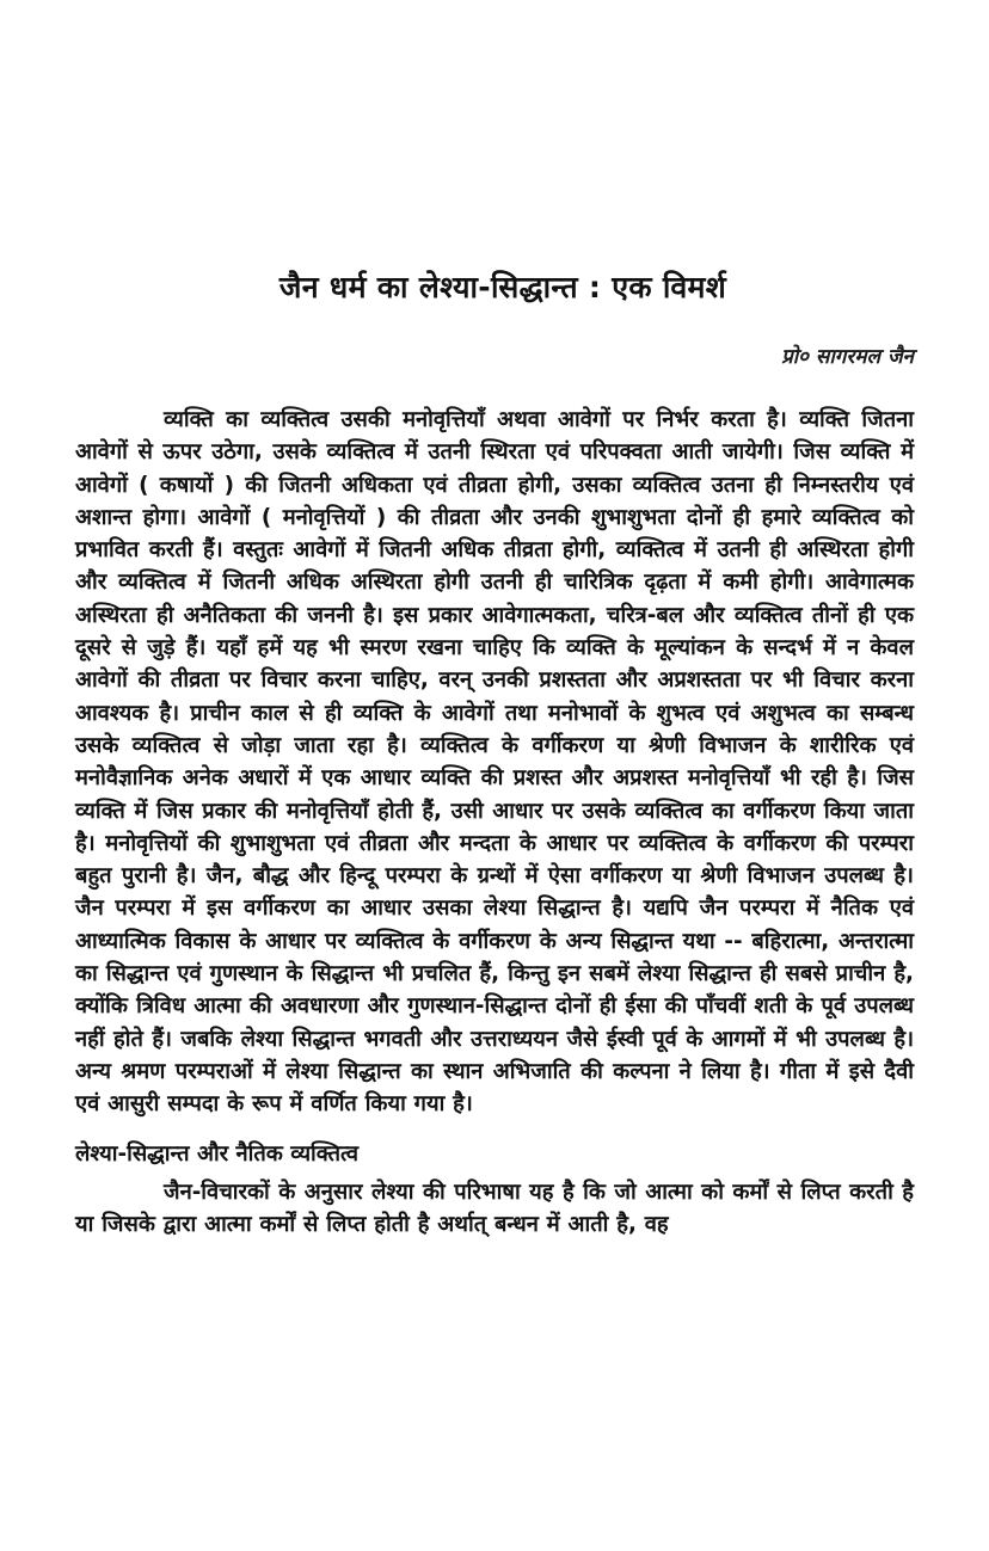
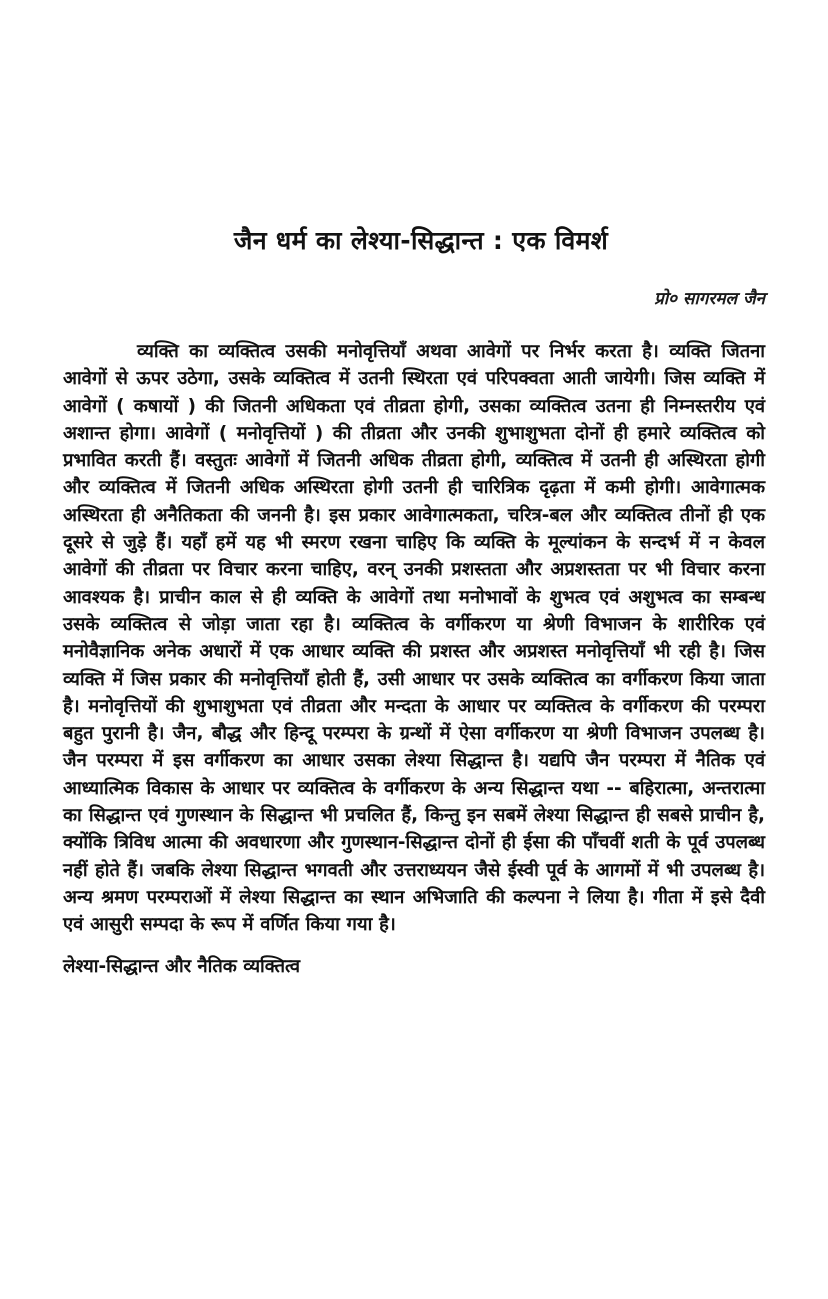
  जैन धर्म का लेश्या-सिद्धान्त : एक विमर्श
  प्रो० सागरमल जैन
  व्यक्ति का व्यक्तित्व उसकी मनोवृत्तियाँ अथवा आवेगों पर निर्भर करता है। व्यक्ति जितना आवेगों से ऊपर उठेगा, उसके व्यक्तित्व में उतनी स्थिरता एवं परिपक्वता आती जायेगी। जिस व्यक्ति में आवेगों ( कषायों ) की जितनी अधिकता एवं तीव्रता होगी, उसका व्यक्तित्व उतना ही निम्नस्तरीय एवं अशान्त होगा। आवेगों ( मनोवृत्तियों ) की तीव्रता और उनकी शुभाशुभता दोनों ही हमारे व्यक्तित्व को प्रभावित करती हैं। वस्तुतः आवेगों में जितनी अधिक तीव्रता होगी, व्यक्तित्व में उतनी ही अस्थिरता होगी और व्यक्तित्व में जितनी अधिक अस्थिरता होगी उतनी ही चारित्रिक दृढ़ता में कमी होगी। आवेगात्मक अस्थिरता ही अनैतिकता की जननी है। इस प्रकार आवेगात्मकता, चरित्र-बल और व्यक्तित्व तीनों ही एक दूसरे से जुड़े हैं। यहाँ हमें यह भी स्मरण रखना चाहिए कि व्यक्ति के मूल्यांकन के सन्दर्भ में न केवल आवेगों की तीव्रता पर विचार करना चाहिए, वरन् उनकी प्रशस्तता और अप्रशस्तता पर भी विचार करना आवश्यक है। प्राचीन काल से ही व्यक्ति के आवेगों तथा मनोभावों के शुभत्व एवं अशुभत्व का सम्बन्ध उसके व्यक्तित्व से जोड़ा जाता रहा है। व्यक्तित्व के वर्गीकरण या श्रेणी विभाजन के शारीरिक एवं मनोवैज्ञानिक अनेक अधारों में एक आधार व्यक्ति की प्रशस्त और अप्रशस्त मनोवृत्तियाँ भी रही है। जिस व्यक्ति में जिस प्रकार की मनोवृत्तियाँ होती हैं, उसी आधार पर उसके व्यक्तित्व का वर्गीकरण किया जाता है। मनोवृत्तियों की शुभाशुभता एवं तीव्रता और मन्दता के आधार पर व्यक्तित्व के वर्गीकरण की परम्परा बहुत पुरानी है। जैन, बौद्ध और हिन्दू परम्परा के ग्रन्थों में ऐसा वर्गीकरण या श्रेणी विभाजन उपलब्ध है। जैन परम्परा में इस वर्गीकरण का आधार उसका लेश्या सिद्धान्त है। यद्यपि जैन परम्परा में नैतिक एवं आध्यात्मिक विकास के आधार पर व्यक्तित्व के वर्गीकरण के अन्य सिद्धान्त यथा -- बहिरात्मा, अन्तरात्मा का सिद्धान्त एवं गुणस्थान के सिद्धान्त भी प्रचलित हैं, किन्तु इन सबमें लेश्या सिद्धान्त ही सबसे प्राचीन है, क्योंकि त्रिविध आत्मा की अवधारणा और गुणस्थान-सिद्धान्त दोनों ही ईसा की पाँचवीं शती के पूर्व उपलब्ध नहीं होते हैं। जबकि लेश्या सिद्धान्त भगवती और उत्तराध्ययन जैसे ईस्वी पूर्व के आगमों में भी उपलब्ध है। अन्य श्रमण परम्पराओं में लेश्या सिद्धान्त का स्थान अभिजाति की कल्पना ने लिया है। गीता में इसे दैवी एवं आसुरी सम्पदा के रूप में वर्णित किया गया है।
  लेश्या-सिद्धान्त और नैतिक व्यक्तित्व
- जैन-विचारकों के अनुसार लेश्या की परिभाषा यह है कि जो आत्मा को कर्मों से लिप्त करती है या जिसके द्वारा आत्मा कर्मों से लिप्त होती है अर्थात् बन्धन में आती है, वह
